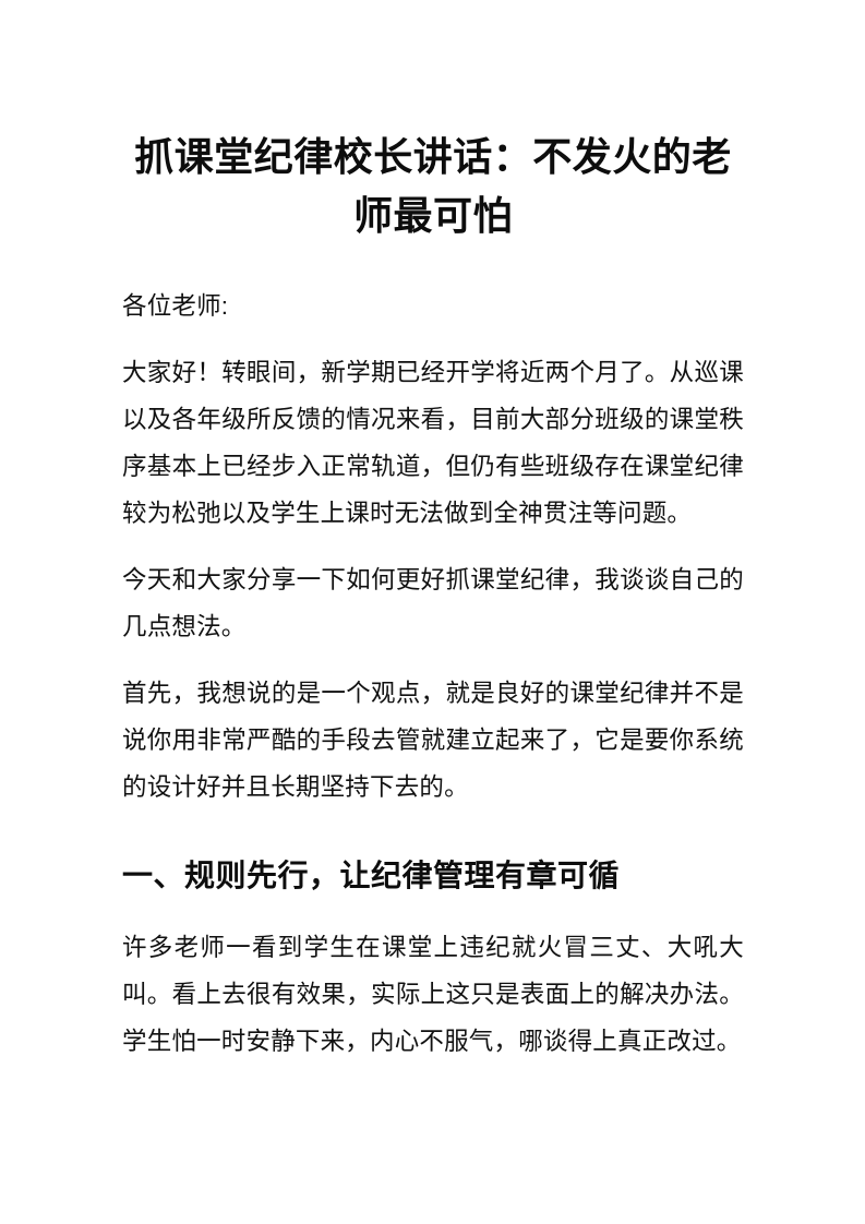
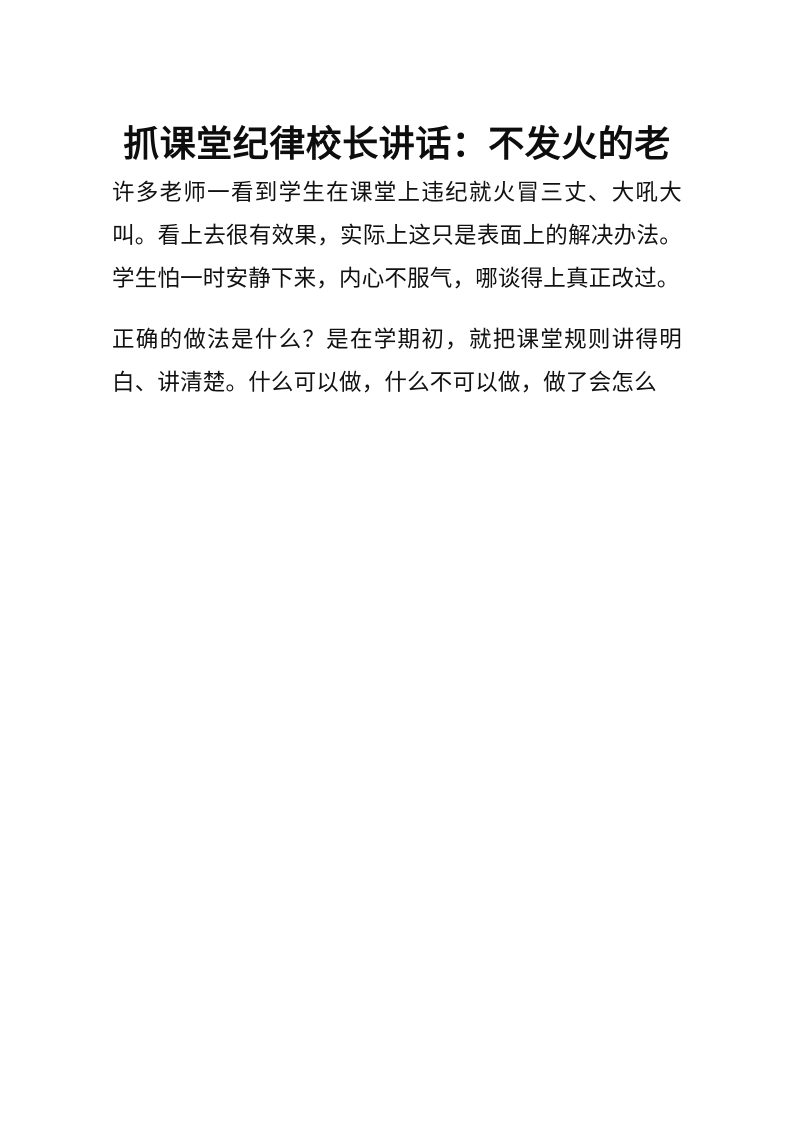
  抓课堂纪律校长讲话：不发火的老
- 师最可怕
- 各位老师:
- 大家好！转眼间，新学期已经开学将近两个月了。从巡课以及各年级所反馈的情况来看，目前大部分班级的课堂秩序基本上已经步入正常轨道，但仍有些班级存在课堂纪律较为松弛以及学生上课时无法做到全神贯注等问题。
- 今天和大家分享一下如何更好抓课堂纪律，我谈谈自己的几点想法。
- 首先，我想说的是一个观点，就是良好的课堂纪律并不是说你用非常严酷的手段去管就建立起来了，它是要你系统的设计好并且长期坚持下去的。
- 一、规则先行，让纪律管理有章可循
  许多老师一看到学生在课堂上违纪就火冒三丈、大吼大叫。看上去很有效果，实际上这只是表面上的解决办法。学生怕一时安静下来，内心不服气，哪谈得上真正改过。
+ 正确的做法是什么？是在学期初，就把课堂规则讲得明白、讲清楚。什么可以做，什么不可以做，做了会怎么
